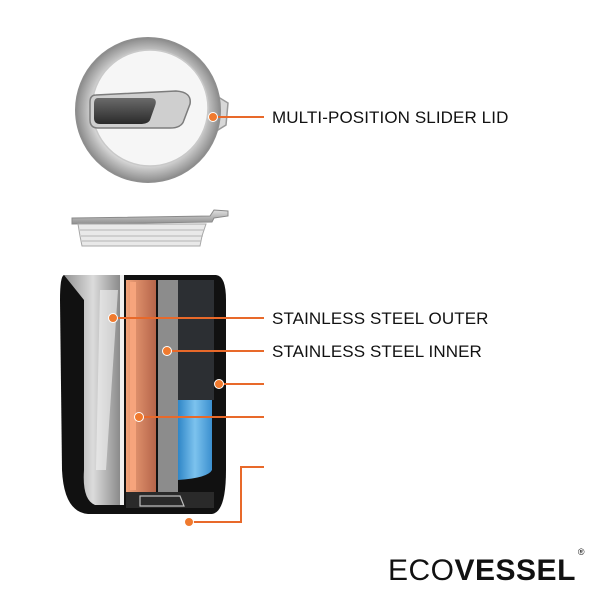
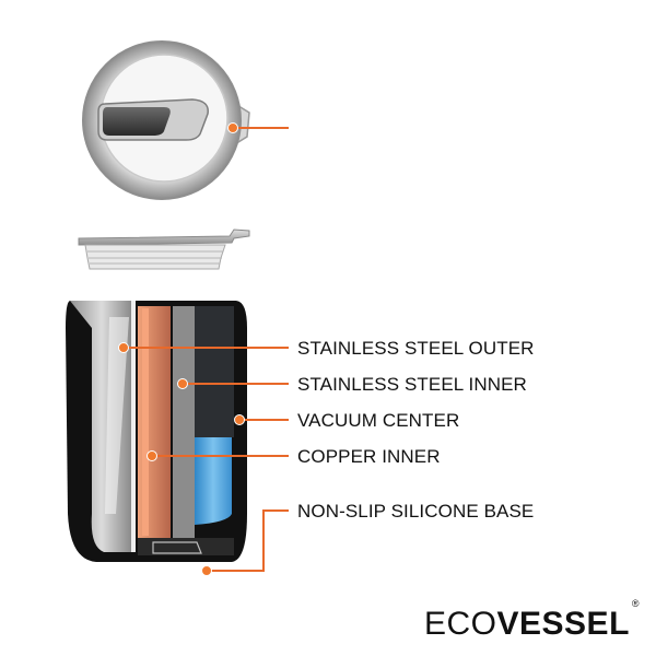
- MULTI-POSITION SLIDER LID
  STAINLESS STEEL OUTER
  STAINLESS STEEL INNER
+ VACUUM CENTER
+ COPPER INNER
+ NON-SLIP SILICONE BASE
  ECOVESSEL®
